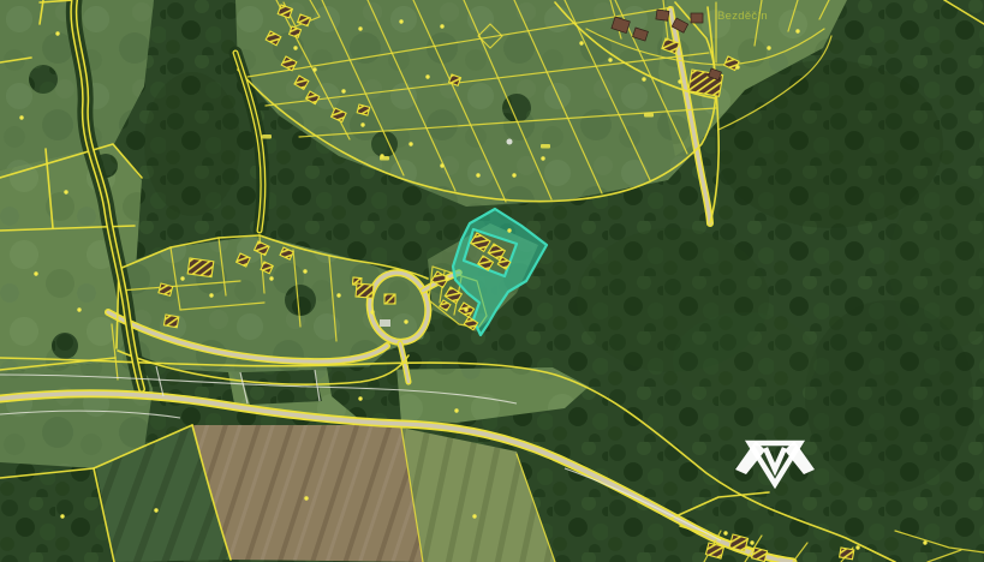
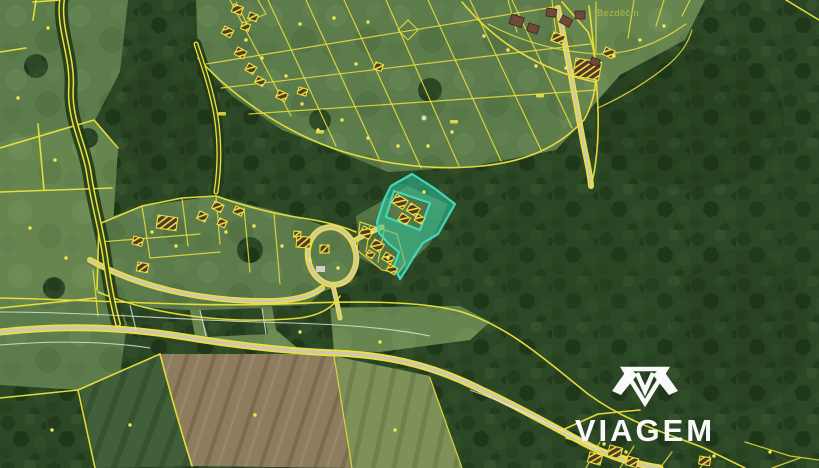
  Bezděčín
+ VIAGEM
